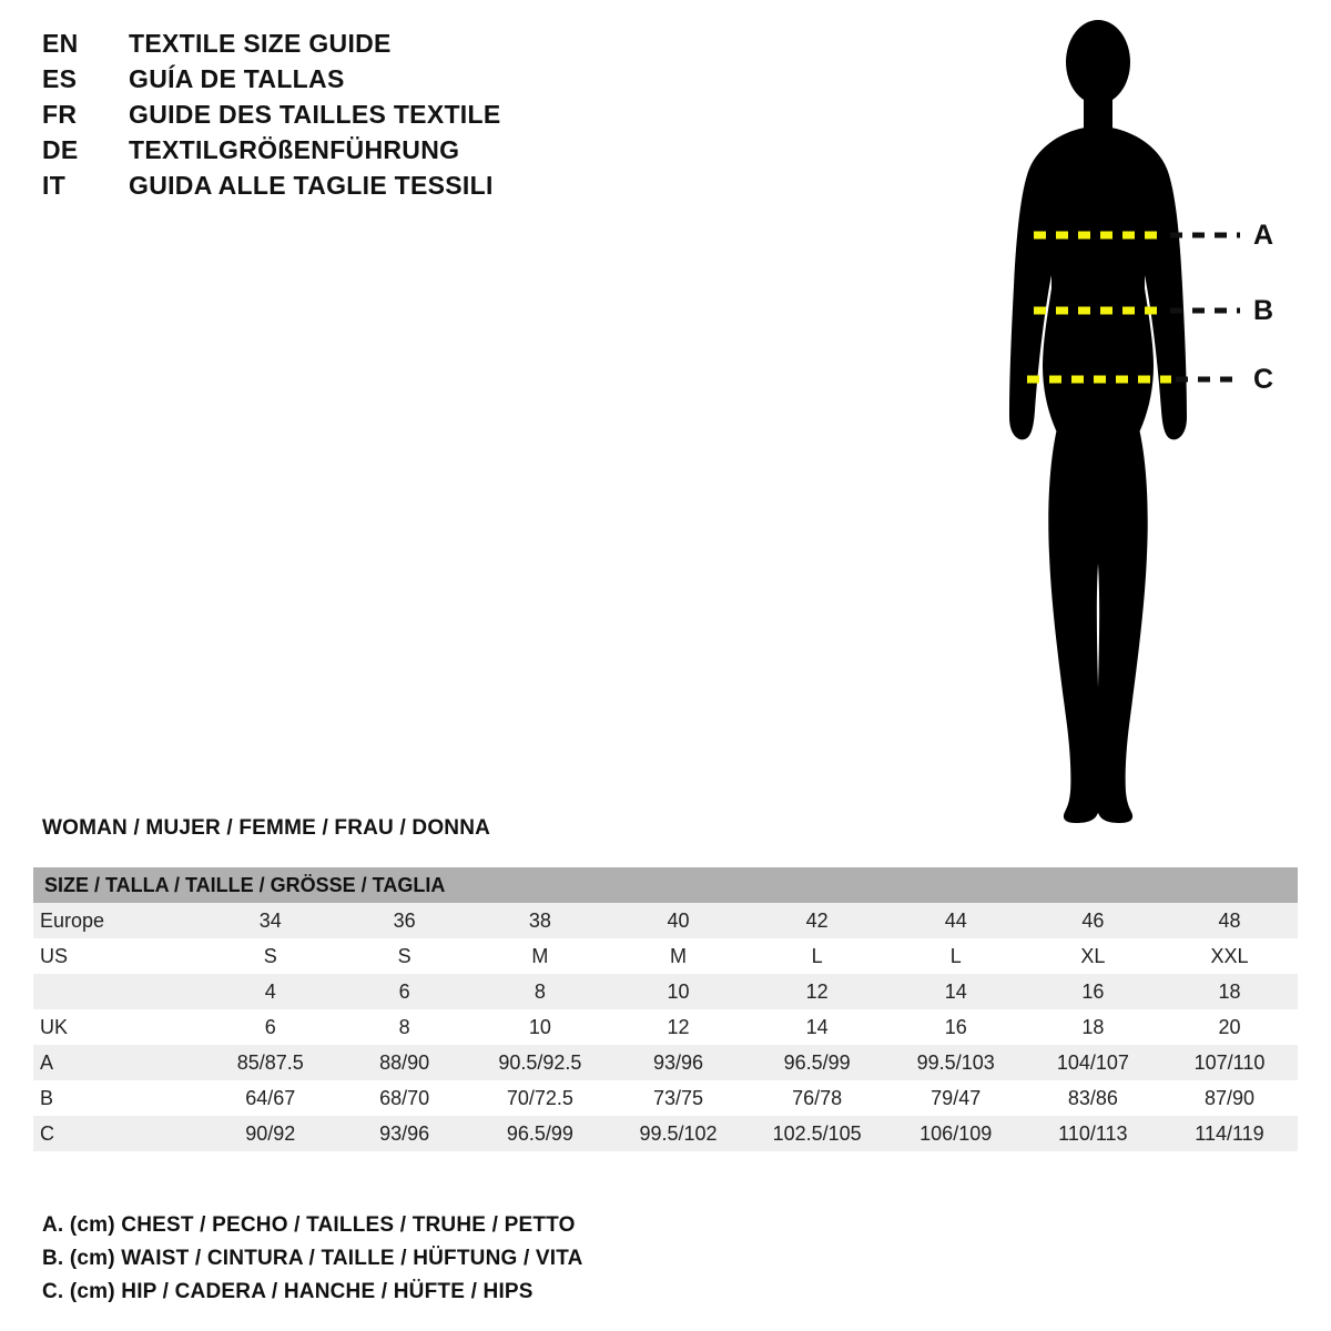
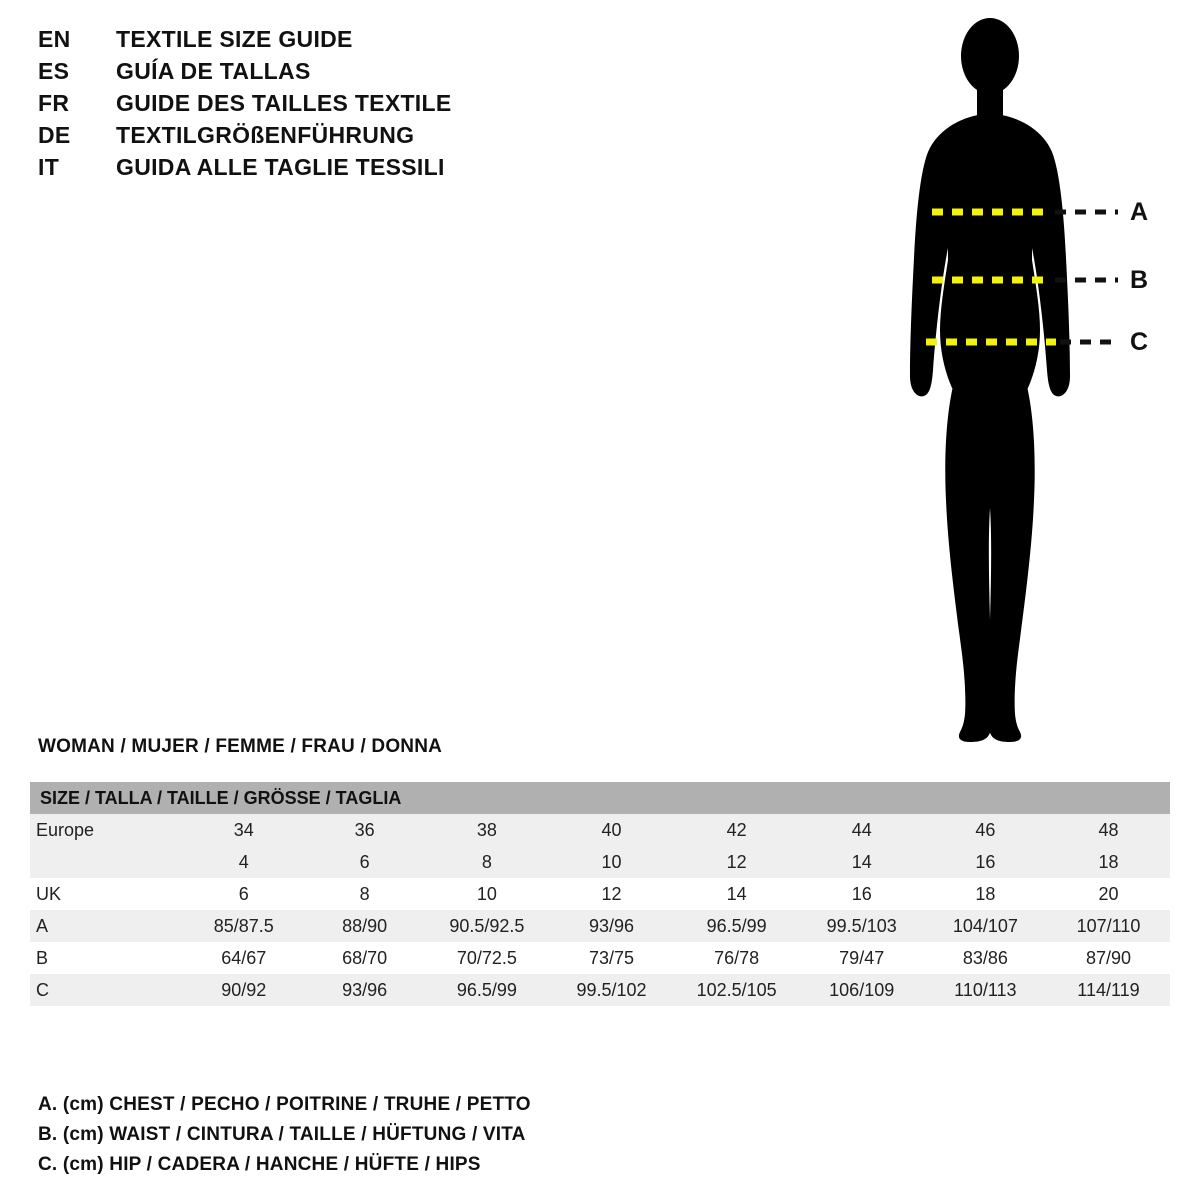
  EN
  TEXTILE SIZE GUIDE
  ES
  GUÍA DE TALLAS
  FR
  GUIDE DES TAILLES TEXTILE
  DE
  TEXTILGRÖßENFÜHRUNG
  IT
  GUIDA ALLE TAGLIE TESSILI
  A
  B
  C
  WOMAN / MUJER / FEMME / FRAU / DONNA
  SIZE / TALLA / TAILLE / GRÖSSE / TAGLIA
  Europe	34	36	38	40	42	44	46	48
- US	S	S	M	M	L	L	XL	XXL
  	4	6	8	10	12	14	16	18
  UK	6	8	10	12	14	16	18	20
  A	85/87.5	88/90	90.5/92.5	93/96	96.5/99	99.5/103	104/107	107/110
  B	64/67	68/70	70/72.5	73/75	76/78	79/47	83/86	87/90
  C	90/92	93/96	96.5/99	99.5/102	102.5/105	106/109	110/113	114/119
- A. (cm) CHEST / PECHO / TAILLES / TRUHE / PETTO
+ A. (cm) CHEST / PECHO / POITRINE / TRUHE / PETTO
  B. (cm) WAIST / CINTURA / TAILLE / HÜFTUNG / VITA
  C. (cm) HIP / CADERA / HANCHE / HÜFTE / HIPS
